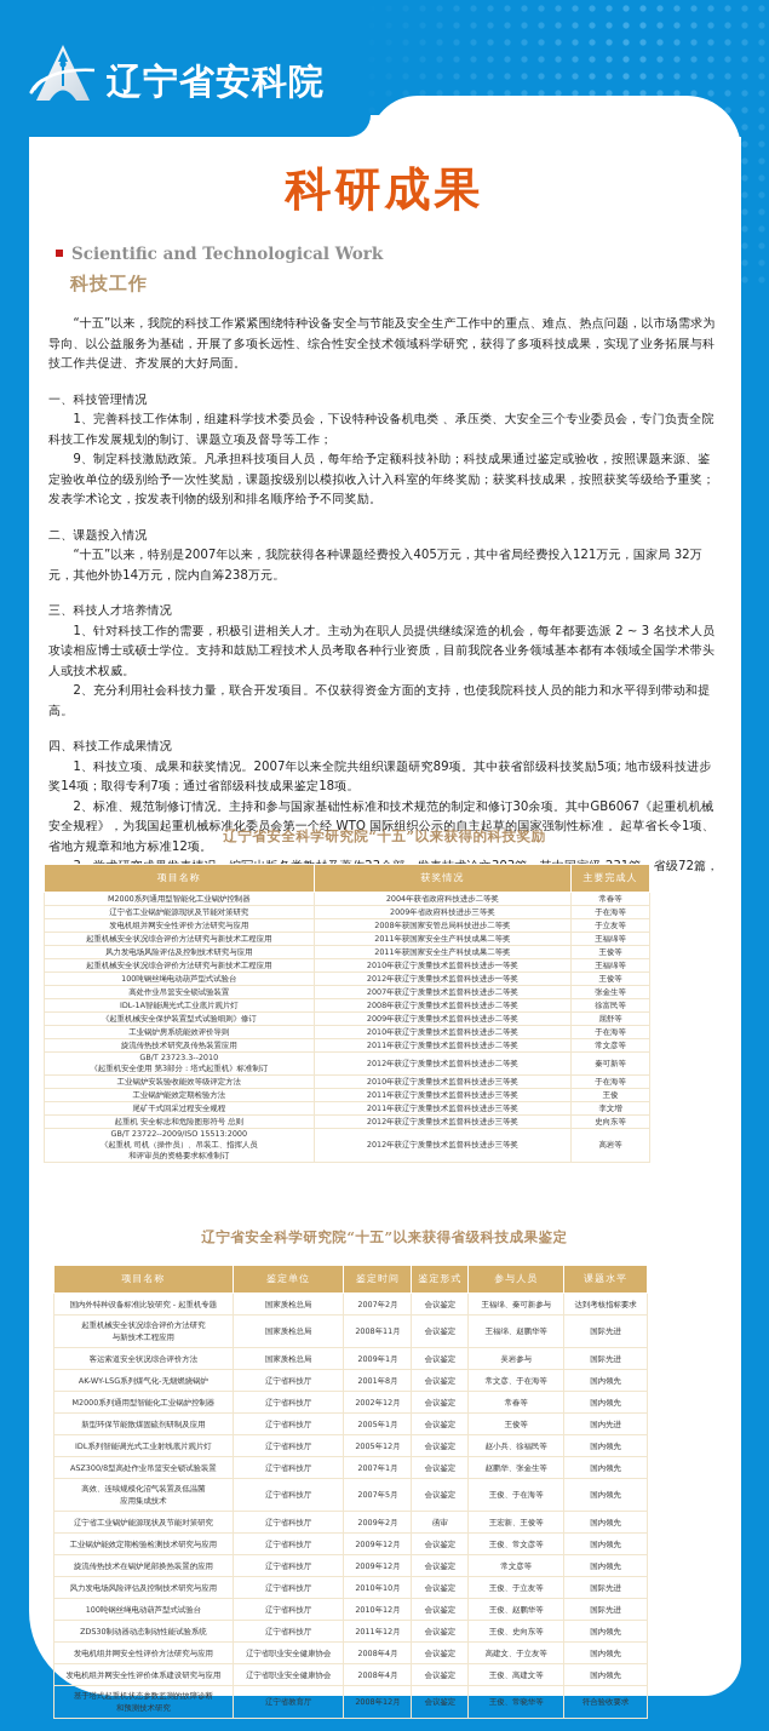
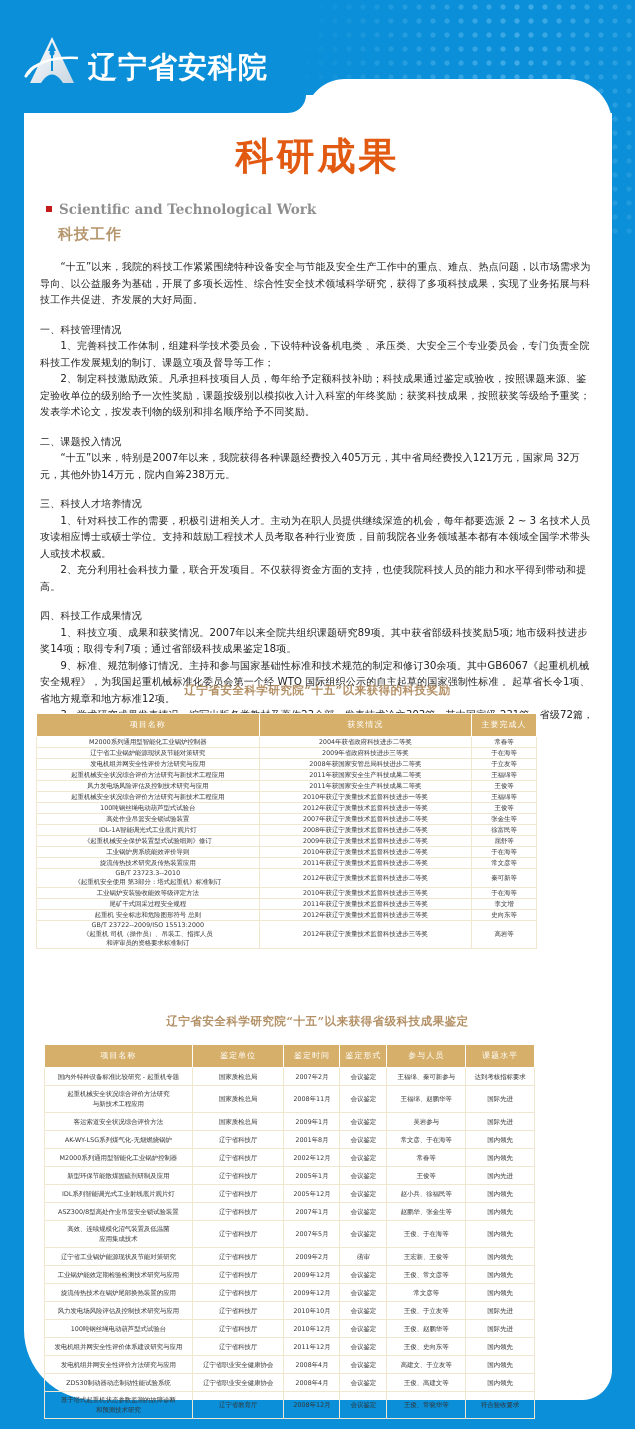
  辽宁省安科院
  科研成果
  Scientific and Technological Work
  科技工作
  “十五”以来，我院的科技工作紧紧围绕特种设备安全与节能及安全生产工作中的重点、难点、热点问题，以市场需求为导向、以公益服务为基础，开展了多项长远性、综合性安全技术领域科学研究，获得了多项科技成果，实现了业务拓展与科技工作共促进、齐发展的大好局面。
  一、科技管理情况
  1、完善科技工作体制，组建科学技术委员会，下设特种设备机电类 、承压类、大安全三个专业委员会，专门负责全院科技工作发展规划的制订、课题立项及督导等工作；
- 9、制定科技激励政策。凡承担科技项目人员，每年给予定额科技补助；科技成果通过鉴定或验收，按照课题来源、鉴定验收单位的级别给予一次性奖励，课题按级别以模拟收入计入科室的年终奖励；获奖科技成果，按照获奖等级给予重奖；发表学术论文，按发表刊物的级别和排名顺序给予不同奖励。
+ 2、制定科技激励政策。凡承担科技项目人员，每年给予定额科技补助；科技成果通过鉴定或验收，按照课题来源、鉴定验收单位的级别给予一次性奖励，课题按级别以模拟收入计入科室的年终奖励；获奖科技成果，按照获奖等级给予重奖；发表学术论文，按发表刊物的级别和排名顺序给予不同奖励。
  二、课题投入情况
  “十五”以来，特别是2007年以来，我院获得各种课题经费投入405万元，其中省局经费投入121万元，国家局 32万元，其他外协14万元，院内自筹238万元。
  三、科技人才培养情况
  1、针对科技工作的需要，积极引进相关人才。主动为在职人员提供继续深造的机会，每年都要选派 2 ~ 3 名技术人员攻读相应博士或硕士学位。支持和鼓励工程技术人员考取各种行业资质，目前我院各业务领域基本都有本领域全国学术带头人或技术权威。
  2、充分利用社会科技力量，联合开发项目。不仅获得资金方面的支持，也使我院科技人员的能力和水平得到带动和提高。
  四、科技工作成果情况
  1、科技立项、成果和获奖情况。2007年以来全院共组织课题研究89项。其中获省部级科技奖励5项; 地市级科技进步奖14项；取得专利7项；通过省部级科技成果鉴定18项。
- 2、标准、规范制修订情况。主持和参与国家基础性标准和技术规范的制定和修订30余项。其中GB6067《起重机机械安全规程》，为我国起重机械标准化委员会第一个经 WTO 国际组织公示的自主起草的国家强制性标准 。起草省长令1项、省地方规章和地方标准12项。
+ 9、标准、规范制修订情况。主持和参与国家基础性标准和技术规范的制定和修订30余项。其中GB6067《起重机机械安全规程》，为我国起重机械标准化委员会第一个经 WTO 国际组织公示的自主起草的国家强制性标准 。起草省长令1项、省地方规章和地方标准12项。
  辽宁省安全科学研究院“十五”以来获得的科技奖励
  项目名称	获奖情况	主要完成人
  M2000系列通用型智能化工业锅炉控制器	2004年获省政府科技进步二等奖	常春等
  辽宁省工业锅炉能源现状及节能对策研究	2009年省政府科技进步三等奖	于在海等
  发电机组并网安全性评价方法研究与应用	2008年获国家安管总局科技进步二等奖	于立友等
  起重机械安全状况综合评价方法研究与新技术工程应用	2011年获国家安全生产科技成果二等奖	王福绵等
  风力发电场风险评估及控制技术研究与应用	2011年获国家安全生产科技成果二等奖	王俊等
  起重机械安全状况综合评价方法研究与新技术工程应用	2010年获辽宁质量技术监督科技进步一等奖	王福绵等
  100吨钢丝绳电动葫芦型式试验台	2012年获辽宁质量技术监督科技进步一等奖	王俊等
  高处作业吊篮安全锁试验装置	2007年获辽宁质量技术监督科技进步二等奖	张金生等
  IDL-1A智能调光式工业底片观片灯	2008年获辽宁质量技术监督科技进步二等奖	徐富民等
  《起重机械安全保护装置型式试验细则》修订	2009年获辽宁质量技术监督科技进步二等奖	屈舒等
  工业锅炉房系统能效评价导则	2010年获辽宁质量技术监督科技进步二等奖	于在海等
  旋流传热技术研究及传热装置应用	2011年获辽宁质量技术监督科技进步二等奖	常文彦等
  GB/T 23723.3--2010《起重机安全使用 第3部分：塔式起重机》标准制订	2012年获辽宁质量技术监督科技进步二等奖	秦可新等
  工业锅炉安装验收能效等级评定方法	2010年获辽宁质量技术监督科技进步三等奖	于在海等
- 工业锅炉能效定期检验方法	2011年获辽宁质量技术监督科技进步三等奖	王俊
  尾矿干式回采过程安全规程	2011年获辽宁质量技术监督科技进步三等奖	李文增
  起重机 安全标志和危险图形符号 总则	2012年获辽宁质量技术监督科技进步三等奖	史向东等
  GB/T 23722--2009/ISO 15513:2000《起重机 司机（操作员）、吊装工、指挥人员和评审员的资格要求标准制订	2012年获辽宁质量技术监督科技进步三等奖	高岩等
  辽宁省安全科学研究院“十五”以来获得省级科技成果鉴定
  项目名称	鉴定单位	鉴定时间	鉴定形式	参与人员	课题水平
  国内外特种设备标准比较研究 - 起重机专题	国家质检总局	2007年2月	会议鉴定	王福绵、秦可新参与	达到考核指标要求
  起重机械安全状况综合评价方法研究与新技术工程应用	国家质检总局	2008年11月	会议鉴定	王福绵、赵鹏华等	国际先进
  客运索道安全状况综合评价方法	国家质检总局	2009年1月	会议鉴定	吴岩参与	国际先进
  AK-WY-LSG系列煤气化-无烟燃烧锅炉	辽宁省科技厅	2001年8月	会议鉴定	常文彦、于在海等	国内领先
  M2000系列通用型智能化工业锅炉控制器	辽宁省科技厅	2002年12月	会议鉴定	常春等	国内领先
  新型环保节能散煤固硫剂研制及应用	辽宁省科技厅	2005年1月	会议鉴定	王俊等	国内先进
  IDL系列智能调光式工业射线底片观片灯	辽宁省科技厅	2005年12月	会议鉴定	赵小兵、徐福民等	国内领先
  ASZ300/8型高处作业吊篮安全锁试验装置	辽宁省科技厅	2007年1月	会议鉴定	赵鹏华、张金生等	国内领先
  高效、连续规模化沼气装置及低温菌应用集成技术	辽宁省科技厅	2007年5月	会议鉴定	王俊、于在海等	国内领先
  辽宁省工业锅炉能源现状及节能对策研究	辽宁省科技厅	2009年2月	函审	王宏新、王俊等	国内领先
  工业锅炉能效定期检验检测技术研究与应用	辽宁省科技厅	2009年12月	会议鉴定	王俊、常文彦等	国内领先
  旋流传热技术在锅炉尾部换热装置的应用	辽宁省科技厅	2009年12月	会议鉴定	常文彦等	国内领先
  风力发电场风险评估及控制技术研究与应用	辽宁省科技厅	2010年10月	会议鉴定	王俊、于立友等	国际先进
  100吨钢丝绳电动葫芦型式试验台	辽宁省科技厅	2010年12月	会议鉴定	王俊、赵鹏华等	国际先进
- ZDS30制动器动态制动性能试验系统	辽宁省科技厅	2011年12月	会议鉴定	王俊、史向东等	国内领先
+ 发电机组并网安全性评价体系建设研究与应用	辽宁省科技厅	2011年12月	会议鉴定	王俊、史向东等	国内领先
  发电机组并网安全性评价方法研究与应用	辽宁省职业安全健康协会	2008年4月	会议鉴定	高建文、于立友等	国内领先
- 发电机组并网安全性评价体系建设研究与应用	辽宁省职业安全健康协会	2008年4月	会议鉴定	王俊、高建文等	国内领先
+ ZDS30制动器动态制动性能试验系统	辽宁省职业安全健康协会	2008年4月	会议鉴定	王俊、高建文等	国内领先
  基于塔式起重机状态参数监测的故障诊断和预测技术研究	辽宁省教育厅	2008年12月	会议鉴定	王俊、常晓华等	符合验收要求
